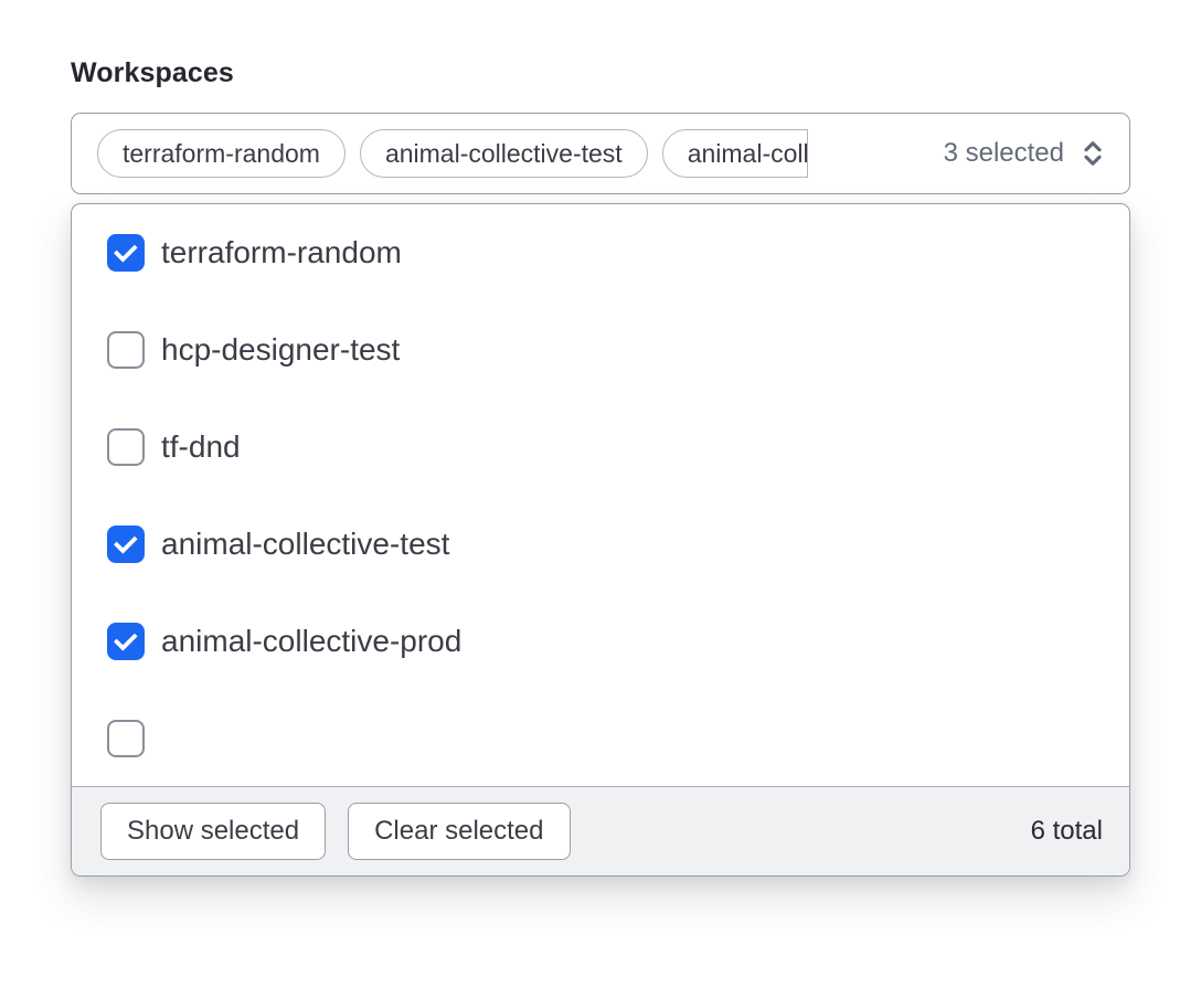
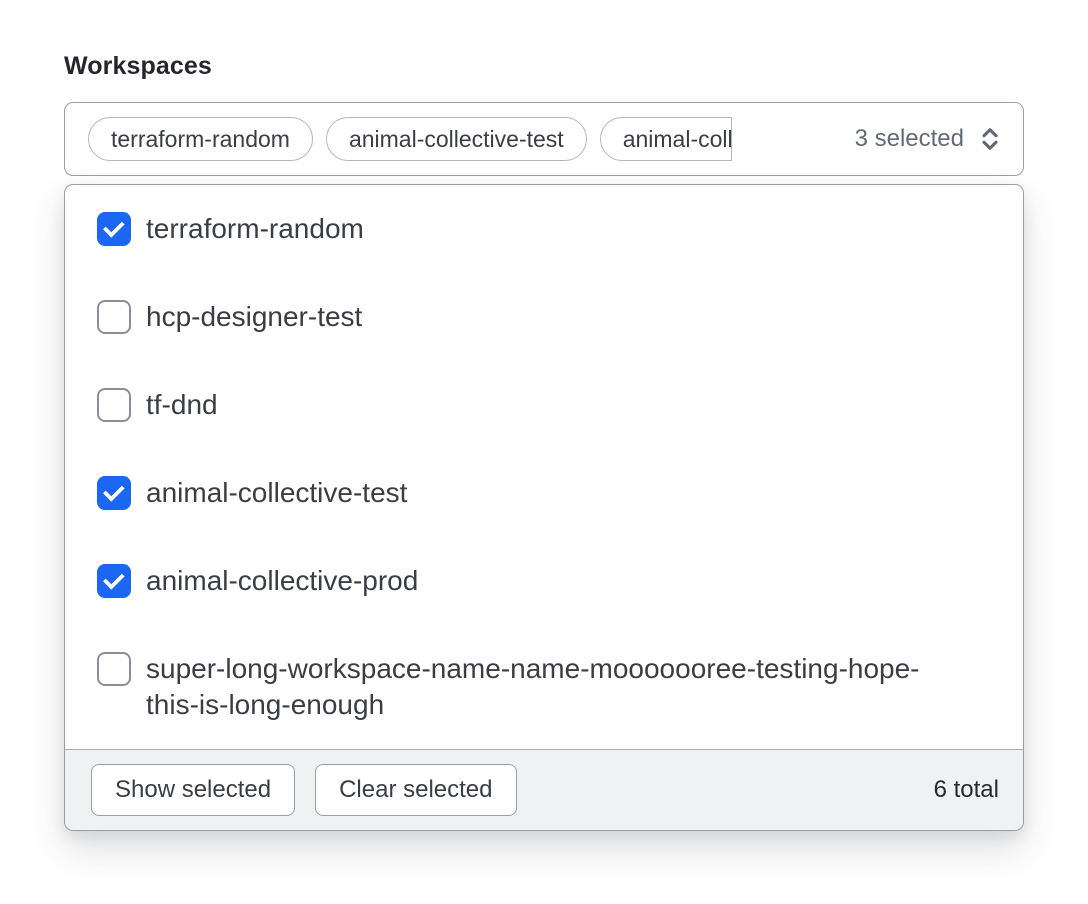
  Workspaces
  terraform-random
  animal-collective-test
  3 selected
  terraform-random
  hcp-designer-test
  tf-dnd
  animal-collective-test
  animal-collective-prod
+ super-long-workspace-name-name-mooooooree-testing-hope-this-is-long-enough
  Show selected
  Clear selected
  6 total
